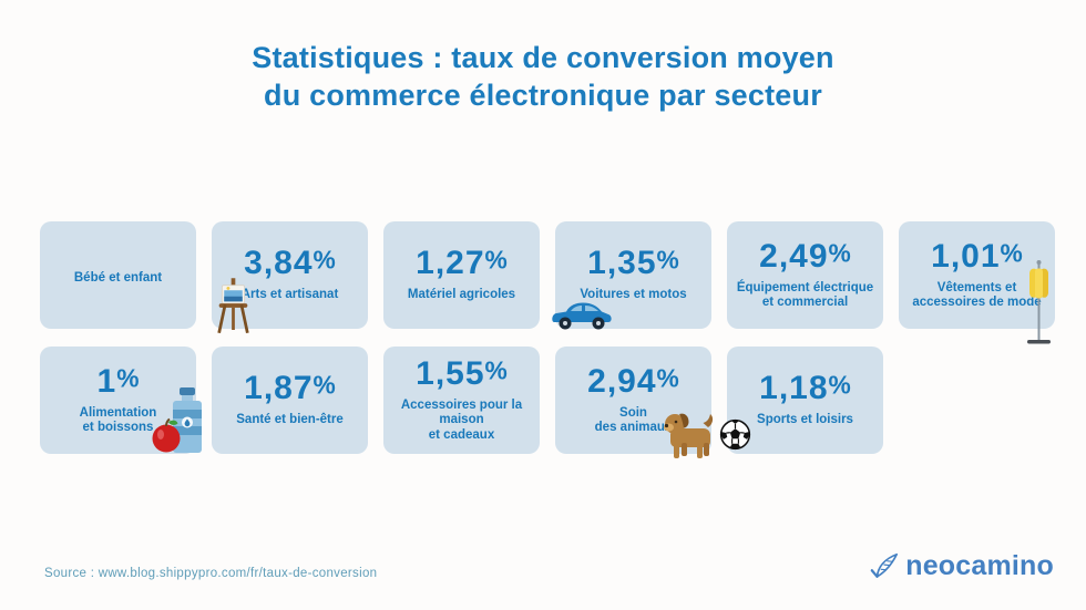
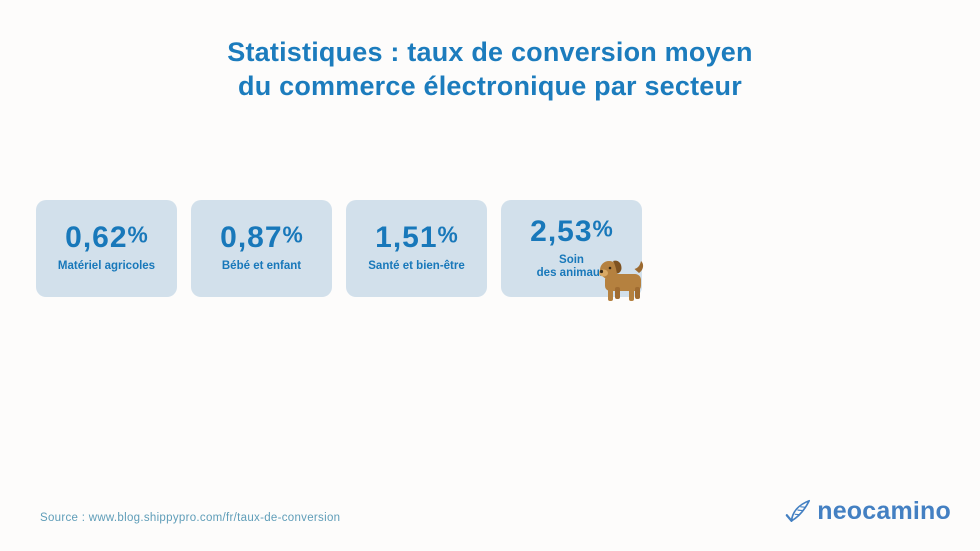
  Statistiques : taux de conversion moyen
  du commerce électronique par secteur
+ 0,62%
- Bébé et enfant
+ Matériel agricoles
- 3,84%
- Arts et artisanat
- 1,27%
+ 0,87%
- Matériel agricoles
+ Bébé et enfant
- 1,35%
- Voitures et motos
- 2,49%
- Équipement électrique
- et commercial
- 1,01%
- Vêtements et
- accessoires de mode
- 1%
- Alimentation
- et boissons
- 1,87%
+ 1,51%
  Santé et bien-être
- 1,55%
- Accessoires pour la maison
- et cadeaux
- 2,94%
+ 2,53%
  Soin
  des animau
- 1,18%
- Sports et loisirs
  Source : www.blog.shippypro.com/fr/taux-de-conversion
  neocamino
